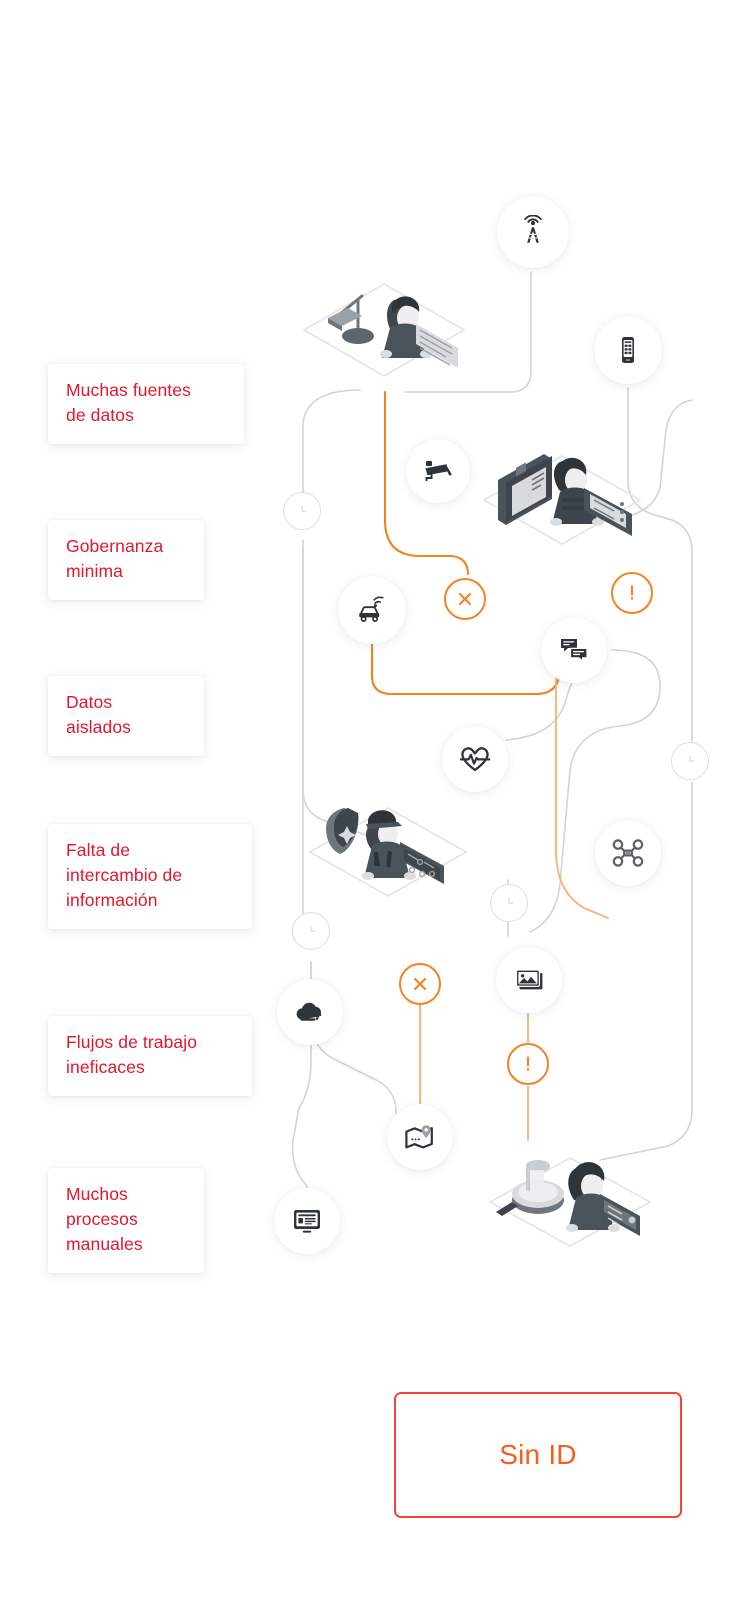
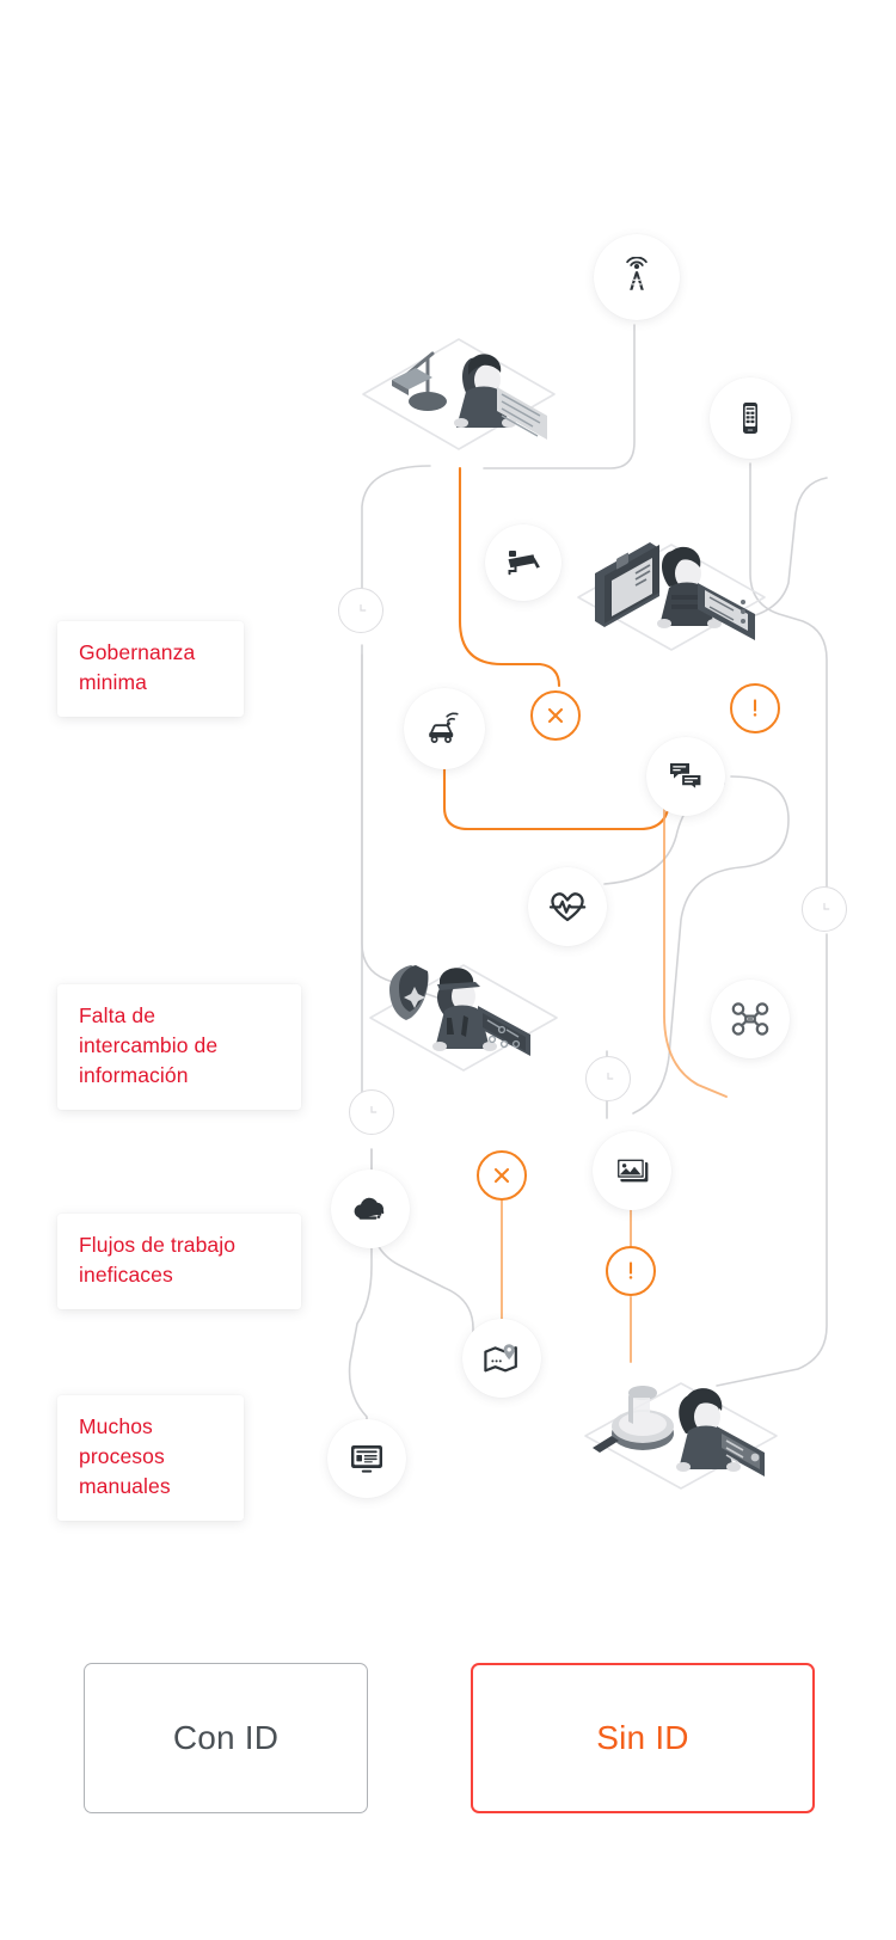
- Muchas fuentes
- de datos
  Gobernanza
  minima
- Datos
- aislados
  Falta de
  intercambio de
  información
  Flujos de trabajo
  ineficaces
  Muchos
  procesos
  manuales
+ Con ID
  Sin ID
